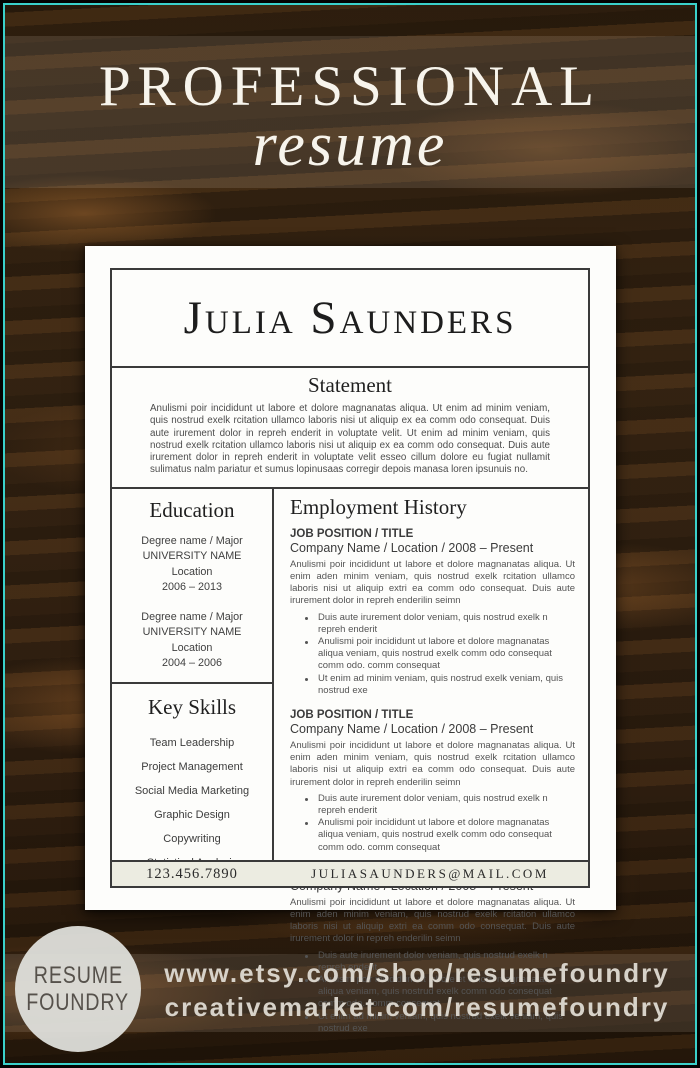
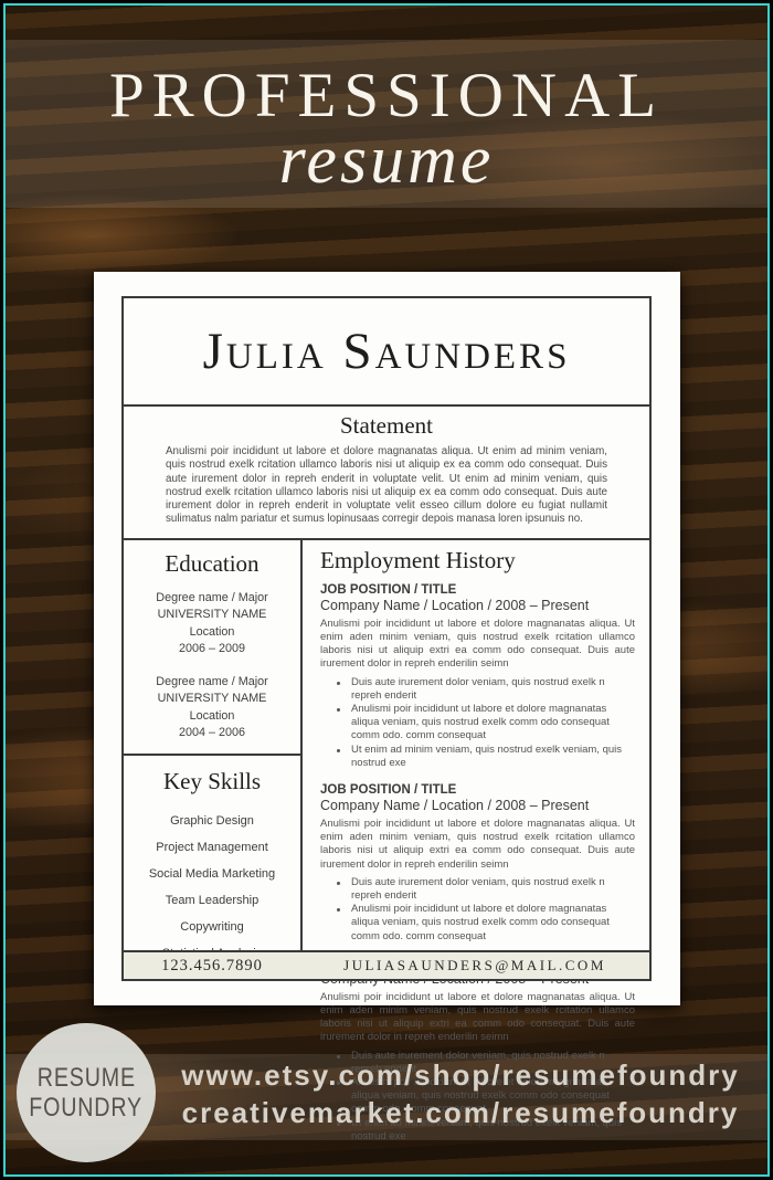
  PROFESSIONAL
  resume
  Julia Saunders
  Statement
  Anulismi poir incididunt ut labore et dolore magnanatas aliqua. Ut enim ad minim veniam, quis nostrud exelk rcitation ullamco laboris nisi ut aliquip ex ea comm odo consequat. Duis aute irurement dolor in repreh enderit in voluptate velit. Ut enim ad minim veniam, quis nostrud exelk rcitation ullamco laboris nisi ut aliquip ex ea comm odo consequat. Duis aute irurement dolor in repreh enderit in voluptate velit esseo cillum dolore eu fugiat nullamit sulimatus nalm pariatur et sumus lopinusaas corregir depois manasa loren ipsunuis no.
  Education
  Degree name / Major
  UNIVERSITY NAME
  Location
- 2006 – 2013
+ 2006 – 2009
  Degree name / Major
  UNIVERSITY NAME
  Location
  2004 – 2006
  Key Skills
- Team Leadership
+ Graphic Design
  Project Management
  Social Media Marketing
- Graphic Design
+ Team Leadership
  Copywriting
  Employment History
  JOB POSITION / TITLE
  Company Name / Location / 2008 – Present
  Anulismi poir incididunt ut labore et dolore magnanatas aliqua. Ut enim aden minim veniam, quis nostrud exelk rcitation ullamco laboris nisi ut aliquip extri ea comm odo consequat. Duis aute irurement dolor in repreh enderilin seimn
  Duis aute irurement dolor veniam, quis nostrud exelk n repreh enderit
  Anulismi poir incididunt ut labore et dolore magnanatas aliqua veniam, quis nostrud exelk comm odo consequat comm odo. comm consequat
  Ut enim ad minim veniam, quis nostrud exelk veniam, quis nostrud exe
  JOB POSITION / TITLE
  Company Name / Location / 2008 – Present
  Anulismi poir incididunt ut labore et dolore magnanatas aliqua. Ut enim aden minim veniam, quis nostrud exelk rcitation ullamco laboris nisi ut aliquip extri ea comm odo consequat. Duis aute irurement dolor in repreh enderilin seimn
  Duis aute irurement dolor veniam, quis nostrud exelk n repreh enderit
  Anulismi poir incididunt ut labore et dolore magnanatas aliqua veniam, quis nostrud exelk comm odo consequat comm odo. comm consequat
  Anulismi poir incididunt ut labore et dolore magnanatas aliqua. Ut enim aden minim veniam, quis nostrud exelk rcitation ullamco laboris nisi ut aliquip extri ea comm odo consequat. Duis aute irurement dolor in repreh enderilin seimn
  Duis aute irurement dolor veniam, quis nostrud exelk n repreh enderit
  Anulismi poir incididunt ut labore et dolore magnanatas aliqua veniam, quis nostrud exelk comm odo consequat comm odo. comm consequat
  Ut enim ad minim veniam, quis nostrud exelk veniam, quis nostrud exe
  123.456.7890
  JULIASAUNDERS@MAIL.COM
  RESUME
  FOUNDRY
  www.etsy.com/shop/resumefoundry
  creativemarket.com/resumefoundry
